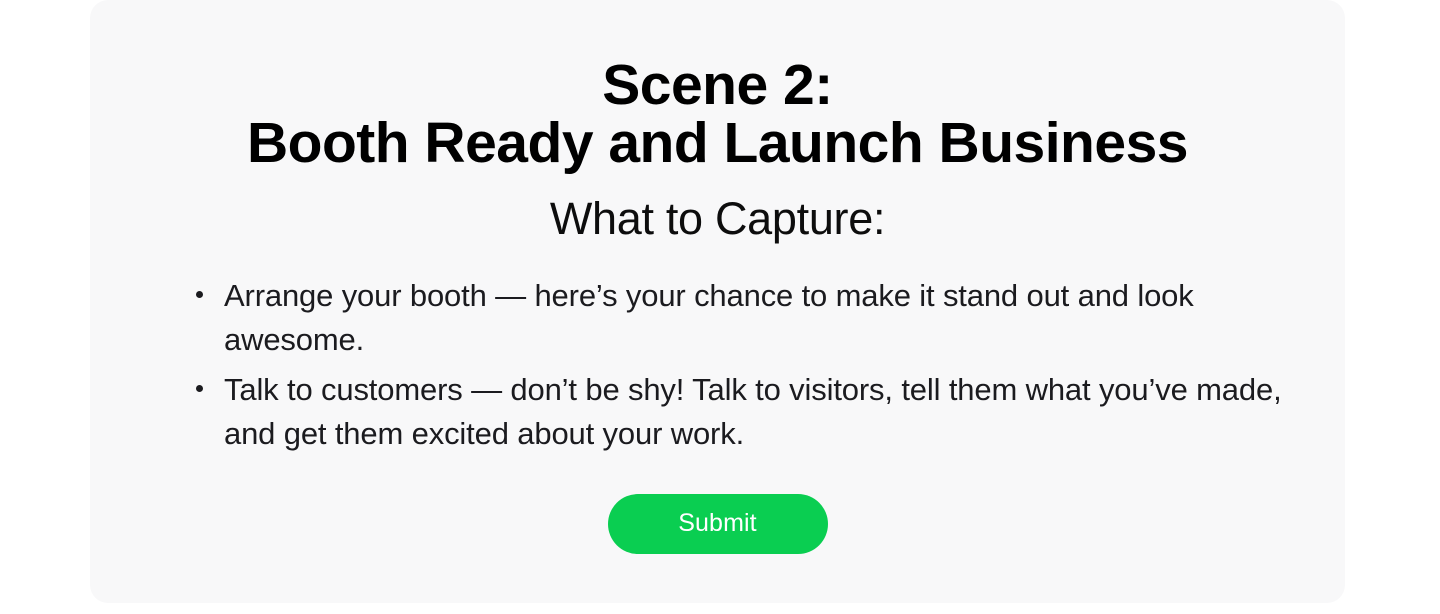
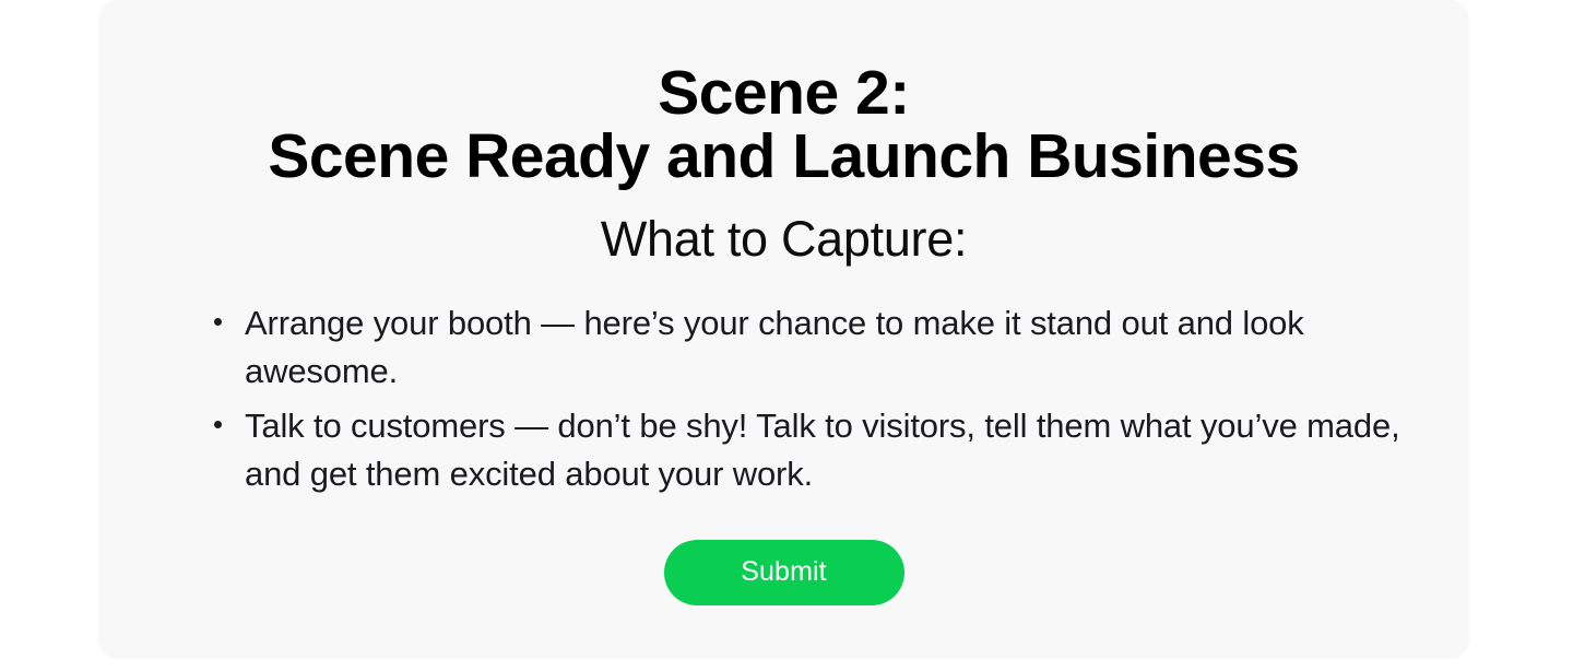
  Scene 2:
- Booth Ready and Launch Business
+ Scene Ready and Launch Business
  What to Capture:
  Arrange your booth — here’s your chance to make it stand out and look awesome.
  Talk to customers — don’t be shy! Talk to visitors, tell them what you’ve made, and get them excited about your work.
  Submit
